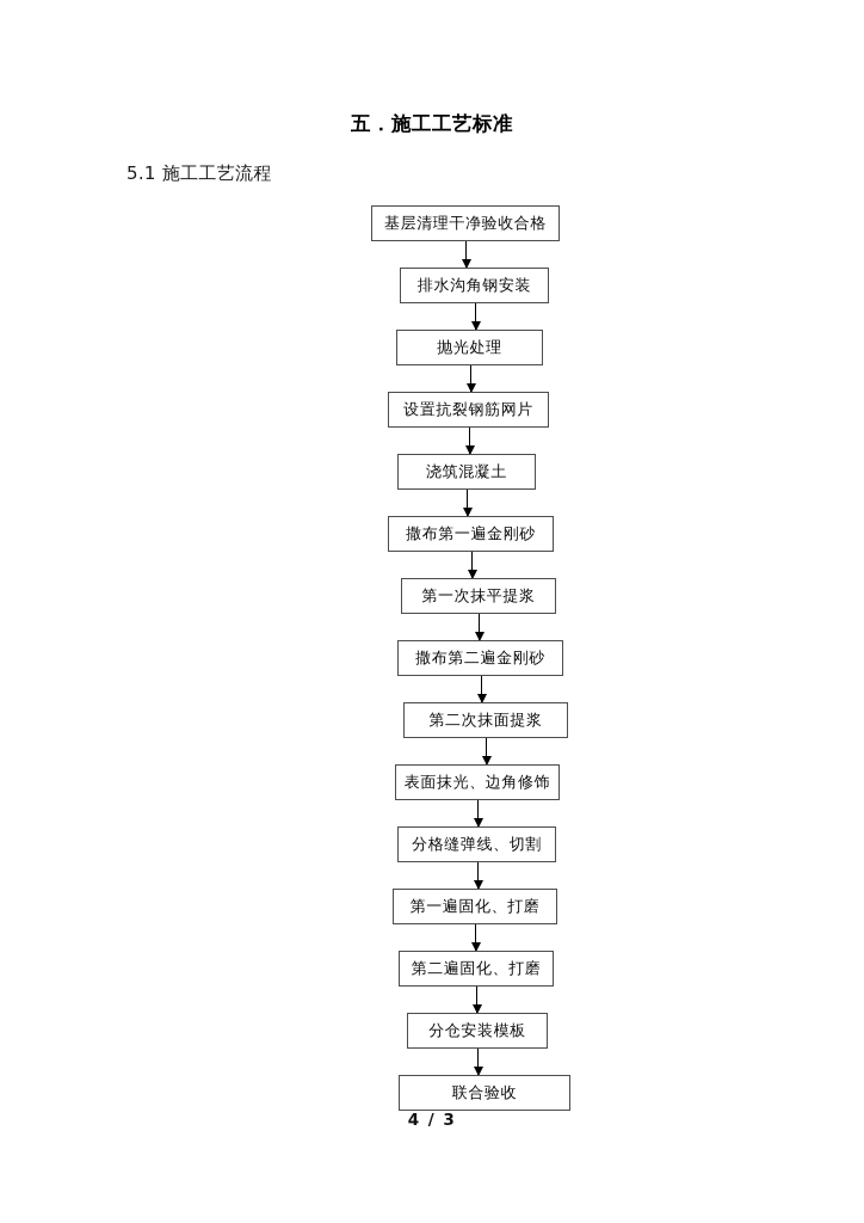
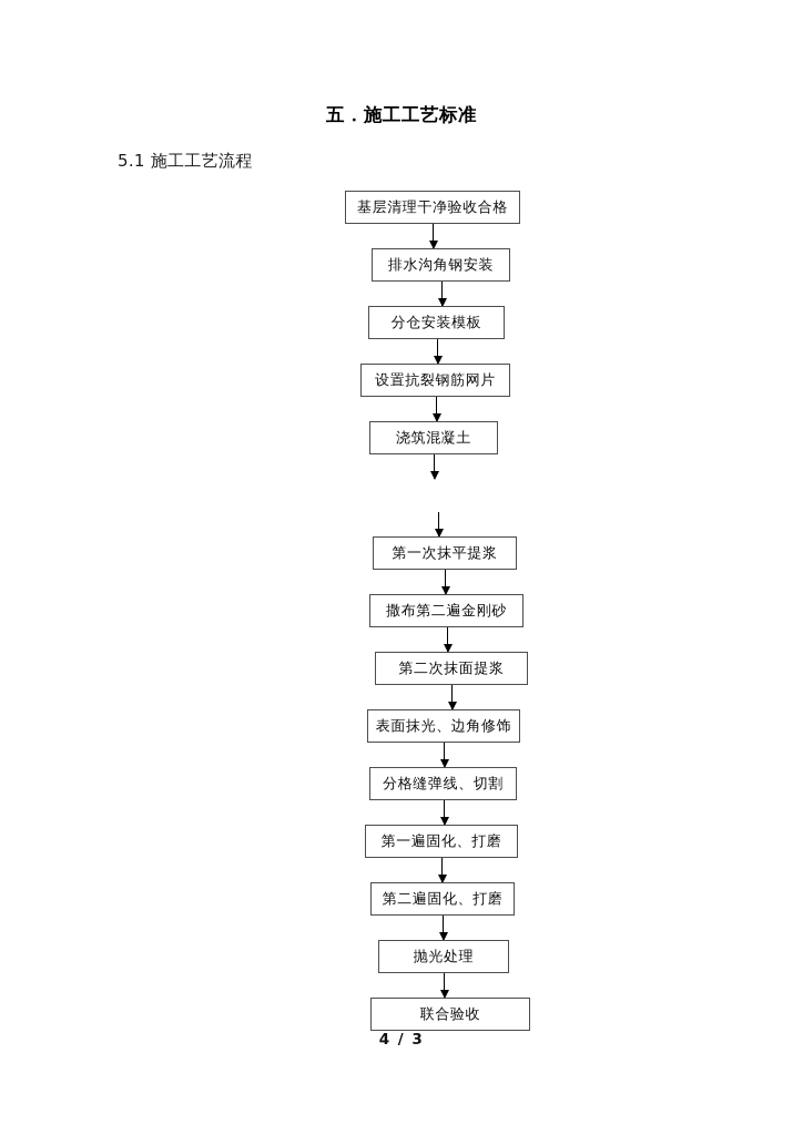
  五．施工工艺标准
  5.1 施工工艺流程
  基层清理干净验收合格
  排水沟角钢安装
- 抛光处理
+ 分仓安装模板
  设置抗裂钢筋网片
  浇筑混凝土
- 撒布第一遍金刚砂
  第一次抹平提浆
  撒布第二遍金刚砂
  第二次抹面提浆
  表面抹光、边角修饰
  分格缝弹线、切割
  第一遍固化、打磨
  第二遍固化、打磨
- 分仓安装模板
+ 抛光处理
  联合验收
  4 / 3
